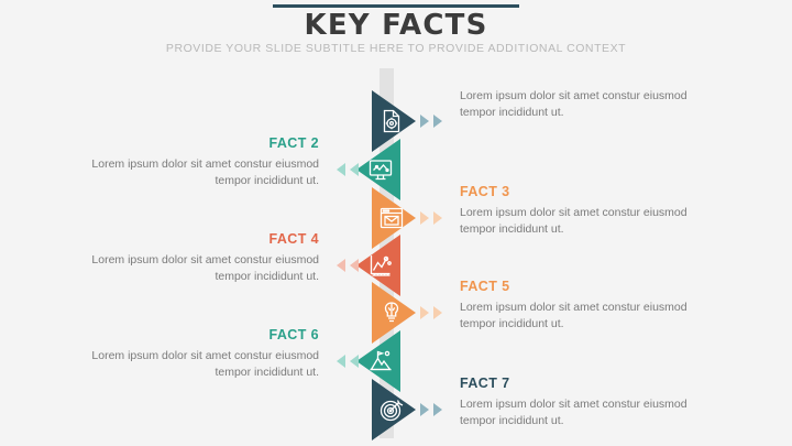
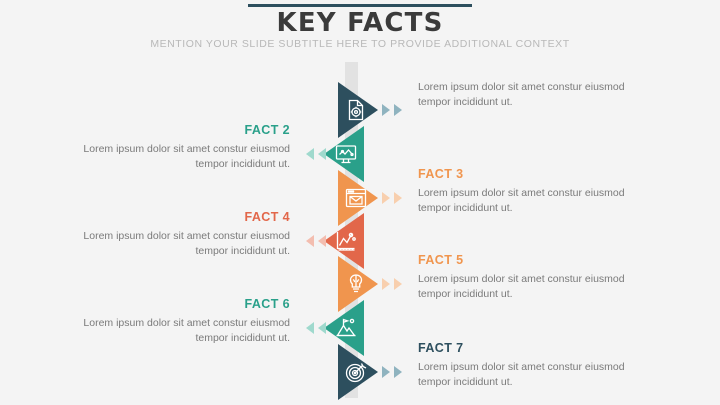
  KEY FACTS
- PROVIDE YOUR SLIDE SUBTITLE HERE TO PROVIDE ADDITIONAL CONTEXT
+ MENTION YOUR SLIDE SUBTITLE HERE TO PROVIDE ADDITIONAL CONTEXT
  Lorem ipsum dolor sit amet constur eiusmod tempor incididunt ut.
  FACT 2
  Lorem ipsum dolor sit amet constur eiusmod tempor incididunt ut.
  FACT 3
  Lorem ipsum dolor sit amet constur eiusmod tempor incididunt ut.
  FACT 4
  Lorem ipsum dolor sit amet constur eiusmod tempor incididunt ut.
  FACT 5
  Lorem ipsum dolor sit amet constur eiusmod tempor incididunt ut.
  FACT 6
  Lorem ipsum dolor sit amet constur eiusmod tempor incididunt ut.
  FACT 7
  Lorem ipsum dolor sit amet constur eiusmod tempor incididunt ut.
